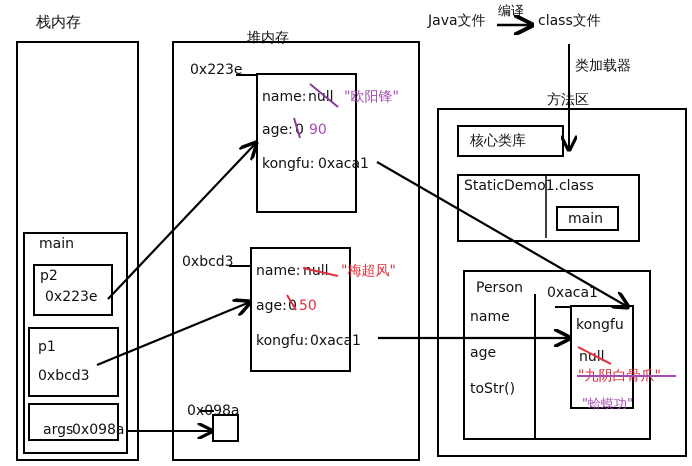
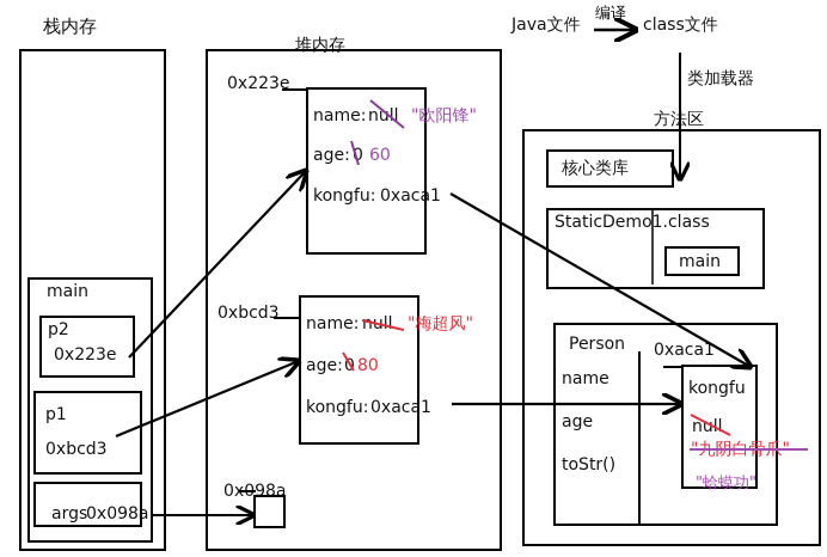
  栈内存
  main
  p2
  0x223e
  p1
  0xbcd3
  args
  0x098a
  堆内存
  0x223e
  name:
  null
  "欧阳锋"
  age:
  0
- 90
+ 60
  kongfu:
  0xaca1
  0xbcd3
  name:
  nll
  "梅超风"
  age:
- 50
+ 80
  kongfu:
  0xaca1
  Java文件
  编译
  class文件
  类加载器
  核心类库
  StaticDemo1.class
  main
  Person
  name
  age
  toStr()
  0xaca1
  kongfu
  nul
  "蛤蟆功"
